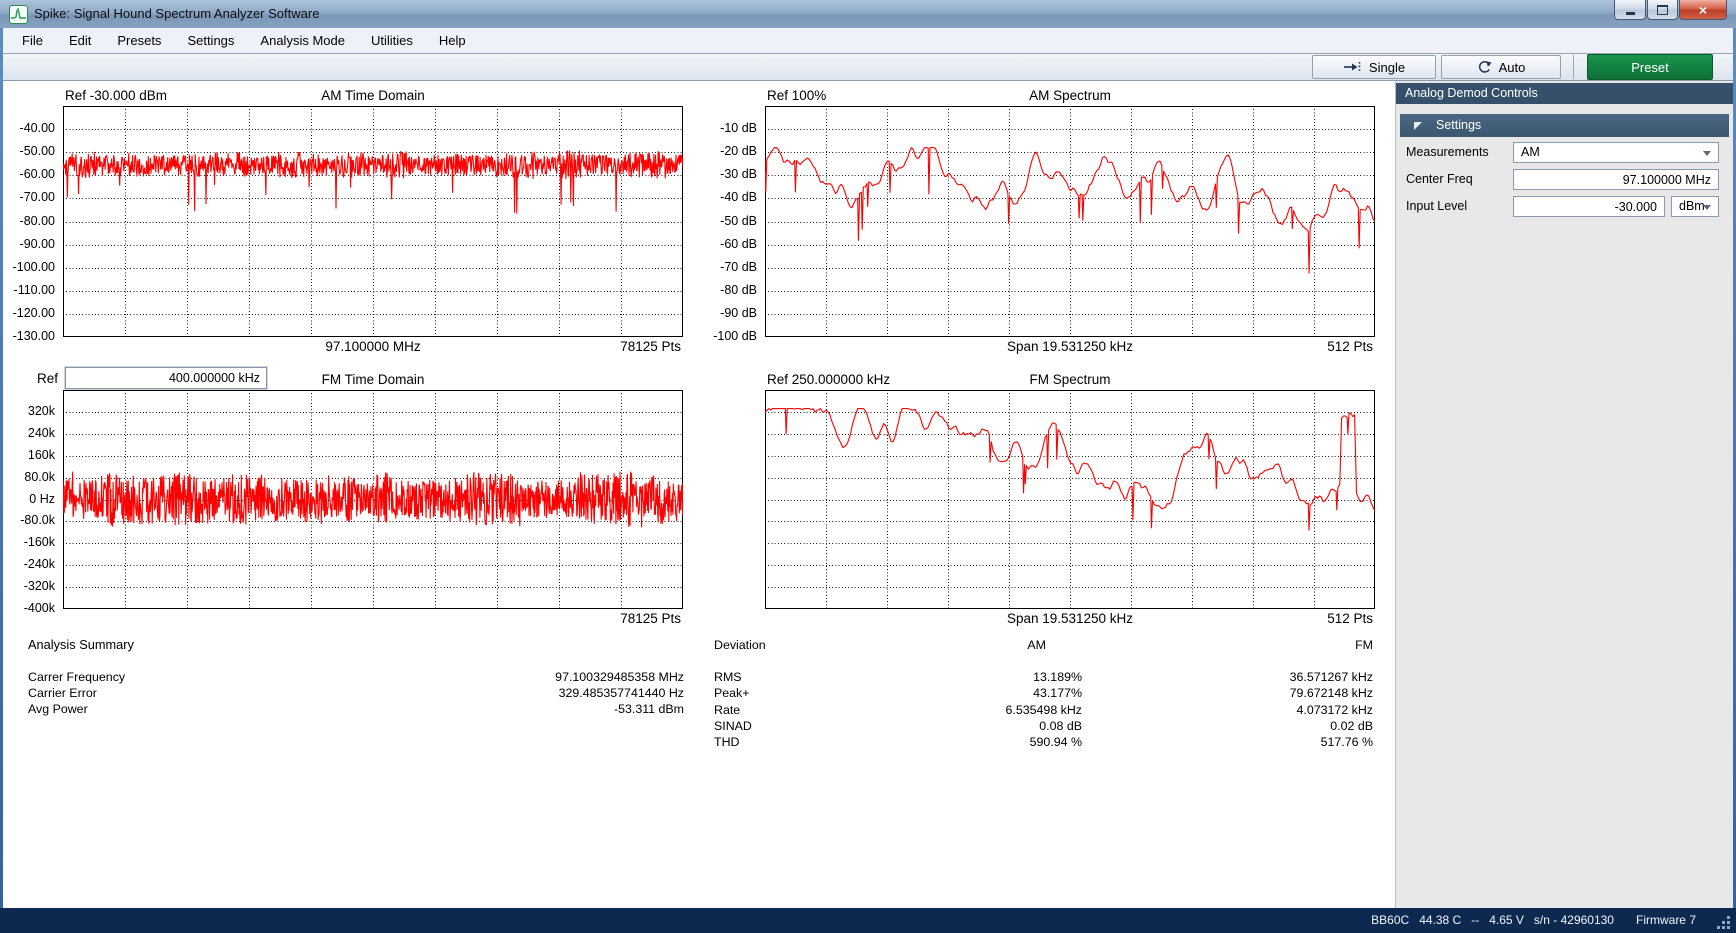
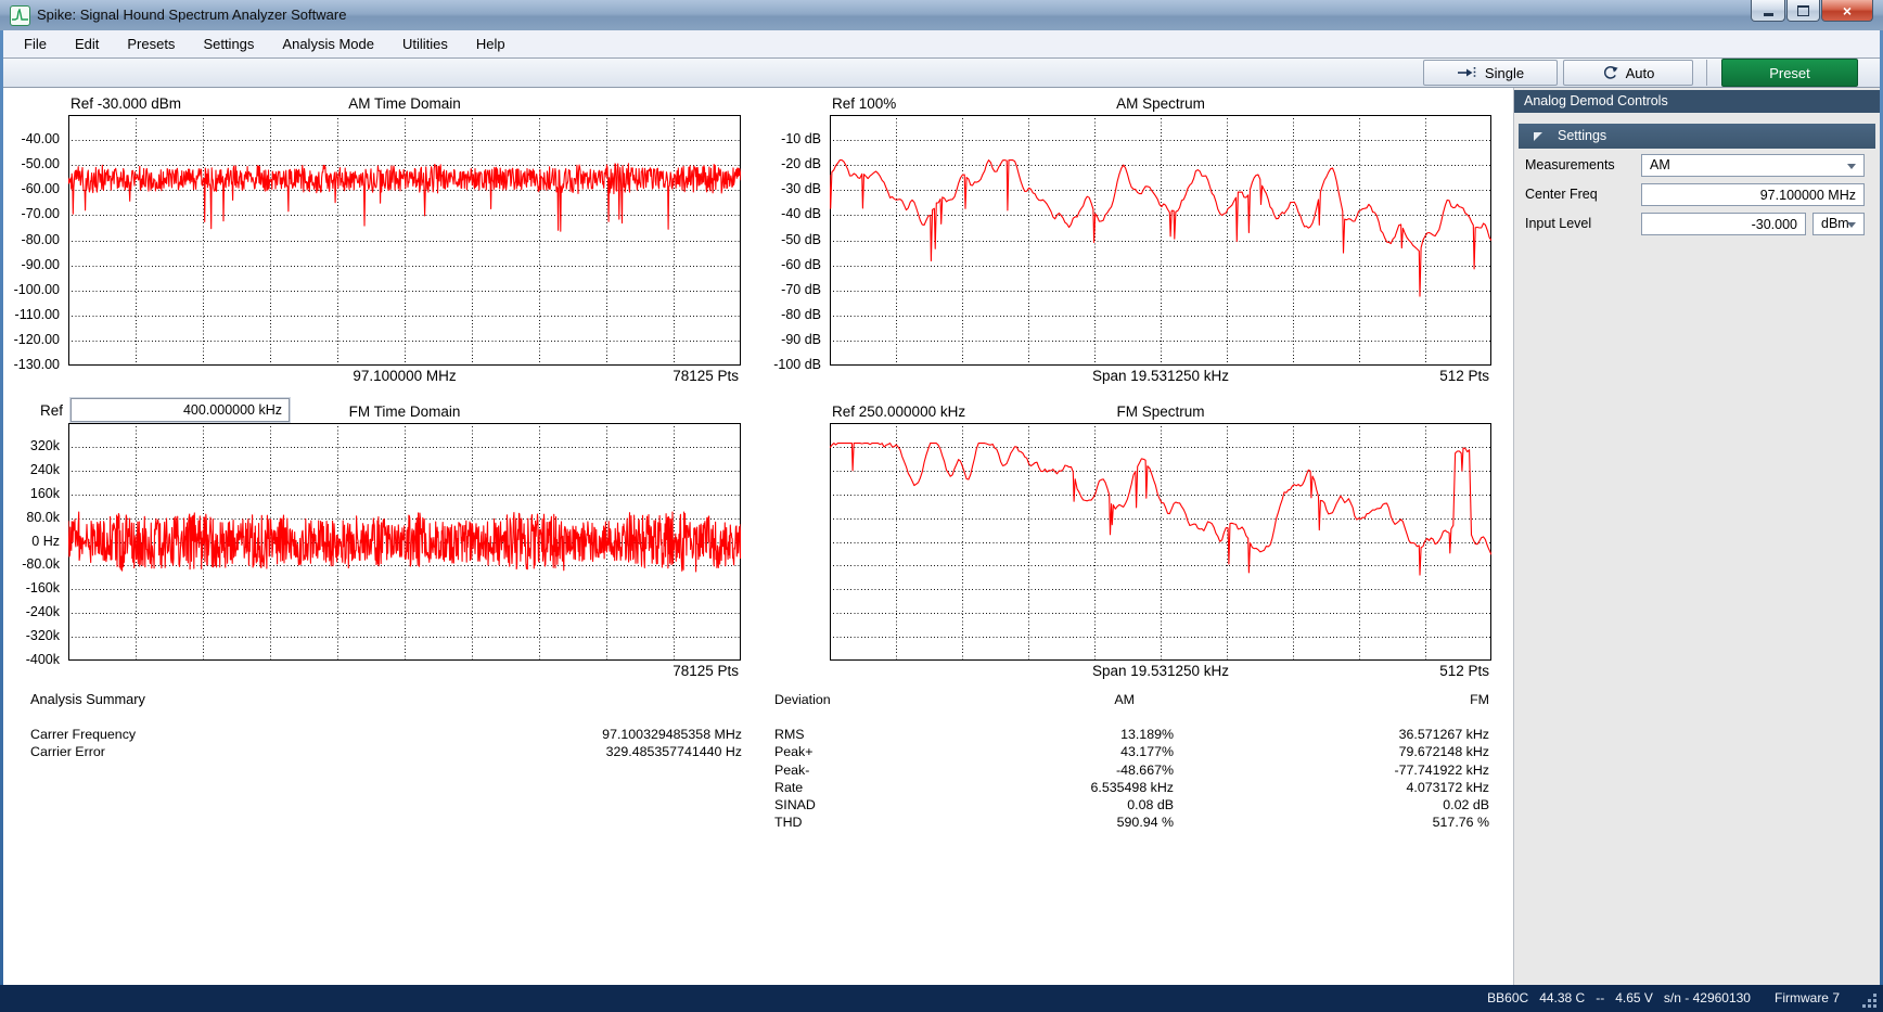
  Spike: Signal Hound Spectrum Analyzer Software
  ×
  File
  Edit
  Presets
  Settings
  Analysis Mode
  Utilities
  Help
  Single
  Auto
  Preset
  Ref -30.000 dBm
  AM Time Domain
  -40.00
  -50.00
  -60.00
  -70.00
  -80.00
  -90.00
  -100.00
  -110.00
  -120.00
  -130.00
  97.100000 MHz
  78125 Pts
  Ref 100%
  AM Spectrum
  -10 dB
  -20 dB
  -30 dB
  -40 dB
  -50 dB
  -60 dB
  -70 dB
  -80 dB
  -90 dB
  -100 dB
  Span 19.531250 kHz
  512 Pts
  Ref
  400.000000 kHz
  FM Time Domain
  320k
  240k
  160k
  80.0k
  0 Hz
  -80.0k
  -160k
  -240k
  -320k
  -400k
  78125 Pts
  Ref 250.000000 kHz
  FM Spectrum
  Span 19.531250 kHz
  512 Pts
  Analysis Summary
  Carrer Frequency
  97.100329485358 MHz
  Carrier Error
  329.485357741440 Hz
- Avg Power
- -53.311 dBm
  Deviation
  AM
  FM
  RMS
  13.189%
  36.571267 kHz
  Peak+
  43.177%
  79.672148 kHz
+ Peak-
+ -48.667%
+ -77.741922 kHz
  Rate
  6.535498 kHz
  4.073172 kHz
  SINAD
  0.08 dB
  0.02 dB
  THD
  590.94 %
  517.76 %
  Analog Demod Controls
  Settings
  Measurements
  AM
  Center Freq
  97.100000 MHz
  Input Level
  -30.000
  dBm
  BB60C 44.38 C -- 4.65 V s/n - 42960130 Firmware 7
